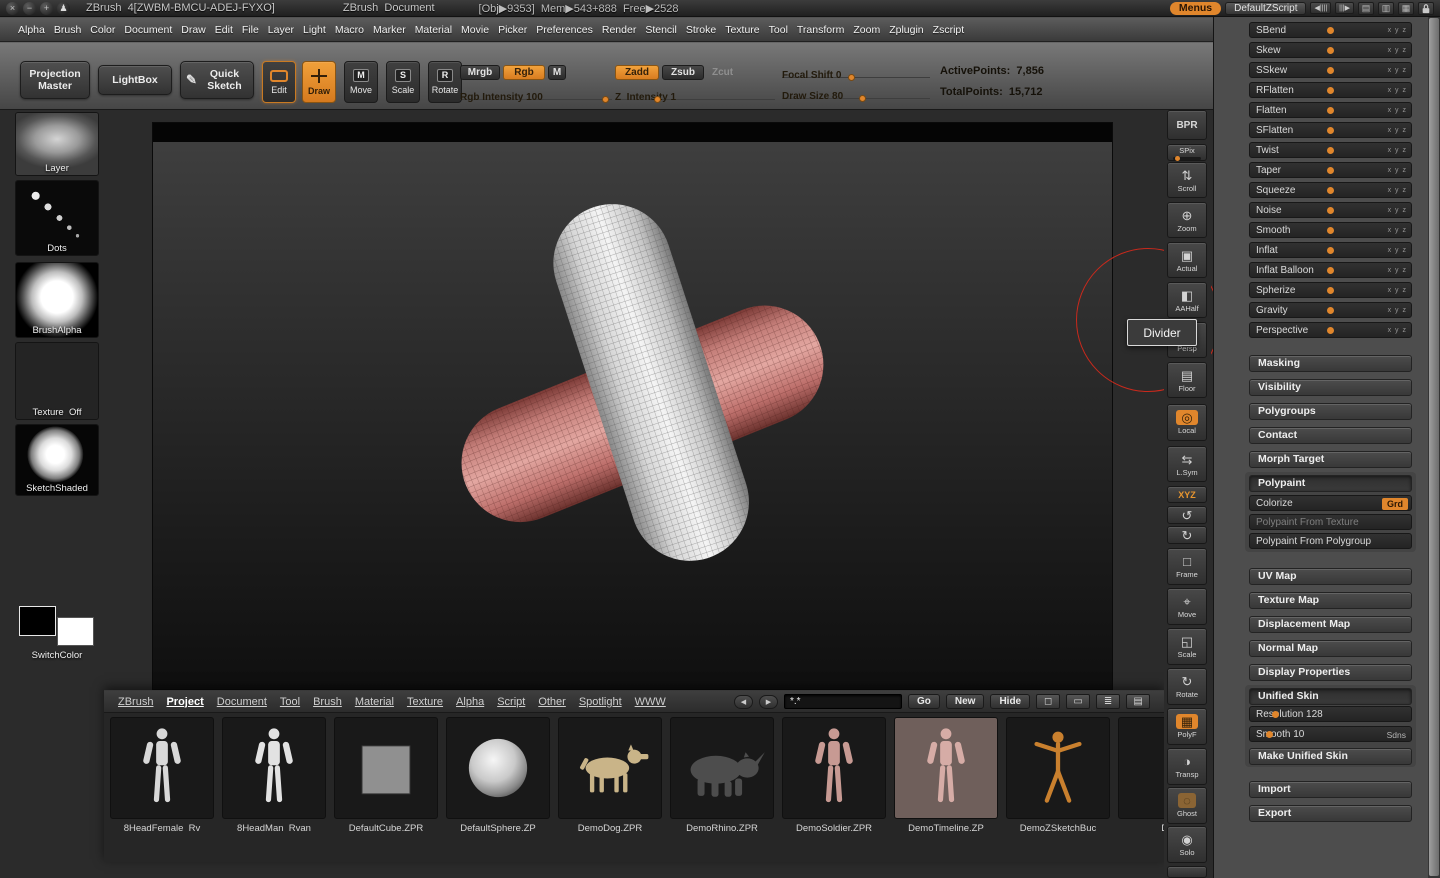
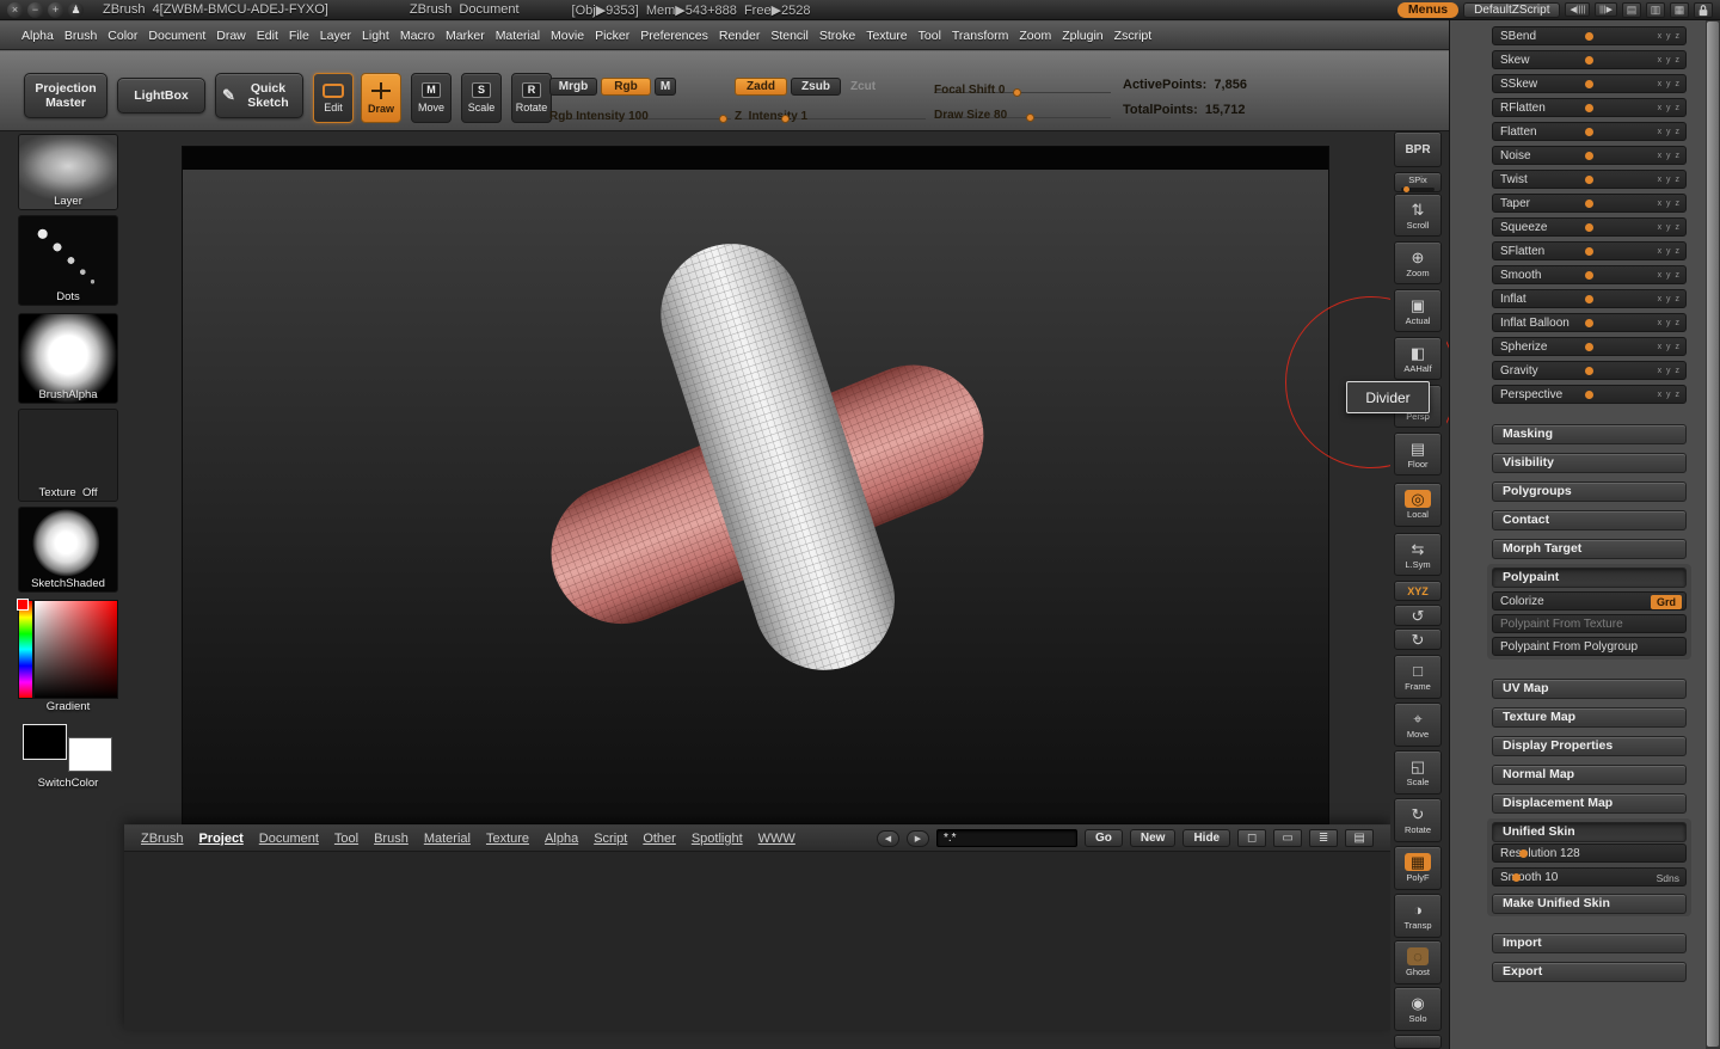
  ×
  −
  +
  ♟
  ZBrush 4[ZWBM-BMCU-ADEJ-FYXO]
  ZBrush Document
  [Obj▶9353] Mem▶543+888 Free▶2528
  Menus
  DefaultZScript
  ▤
  ▥
  ▦
  Alpha
  Brush
  Color
  Document
  Draw
  Edit
  File
  Layer
  Light
  Macro
  Marker
  Material
  Movie
  Picker
  Preferences
  Render
  Stencil
  Stroke
  Texture
  Tool
  Transform
  Zoom
  Zplugin
  Zscript
  Projection Master
  LightBox
  ✎
  Quick Sketch
  Edit
  Draw
  M
  Move
  S
  Scale
  R
  Rotate
  Mrgb
  Rgb
  M
  Zadd
  Zsub
  Zcut
  Rgb Intensity 100
  Z Inteny 1
  Focal Shift 0
  Draw Size 80
  ActivePoints: 7,856
  TotalPoints: 15,712
  Layer
  Dots
  BrushAlpha
  Texture Off
  SketchShaded
+ Gradient
  SwitchColor
  Divider
  BPR
  SPix
  ⇅
  Scroll
  ⊕
  Zoom
  ▣
  Actual
  ◧
  AAHalf
  Persp
  ▤
  Floor
  ◎
  Local
  ⇆
  L.Sym
  XYZ
  ↺
  ↻
  □
  Frame
  ⌖
  Move
  ◱
  Scale
  ↻
  Rotate
  ▦
  PolyF
  ◑
  Transp
  ◌
  Ghost
  ◉
  Solo
  Polypaint
  Colorize
  Grd
  Polypaint From Texture
  Polypaint From Polygroup
  Unified Skin
  Relution 128
  Sooth 10
  Sdns
  Make Unified Skin
  Import
  Export
  SBend
  Skew
  SSkew
  RFlatten
  Flatten
- SFlatten
+ Noise
  Twist
  Taper
  Squeeze
- Noise
+ SFlatten
  Smooth
  Inflat
  Inflat Balloon
  Spherize
  Gravity
  Perspective
  Masking
  Visibility
  Polygroups
  Contact
  Morph Target
  UV Map
  Texture Map
- Displacement Map
+ Display Properties
  Normal Map
- Display Properties
+ Displacement Map
  *.*
  Go
  New
  Hide
  ◻
  ▭
  ≣
  ▤
  ZBrush
  Project
  Document
  Tool
  Brush
  Material
  Texture
  Alpha
  Script
  Other
  Spotlight
  WWW
- 8HeadFemale Rv
- 8HeadMan Rvan
- DefaultCube.ZPR
- DefaultSphere.ZP
- DemoDog.ZPR
- DemoRhino.ZPR
- DemoSoldier.ZPR
- DemoTimeline.ZP
- DemoZSketchBuc
